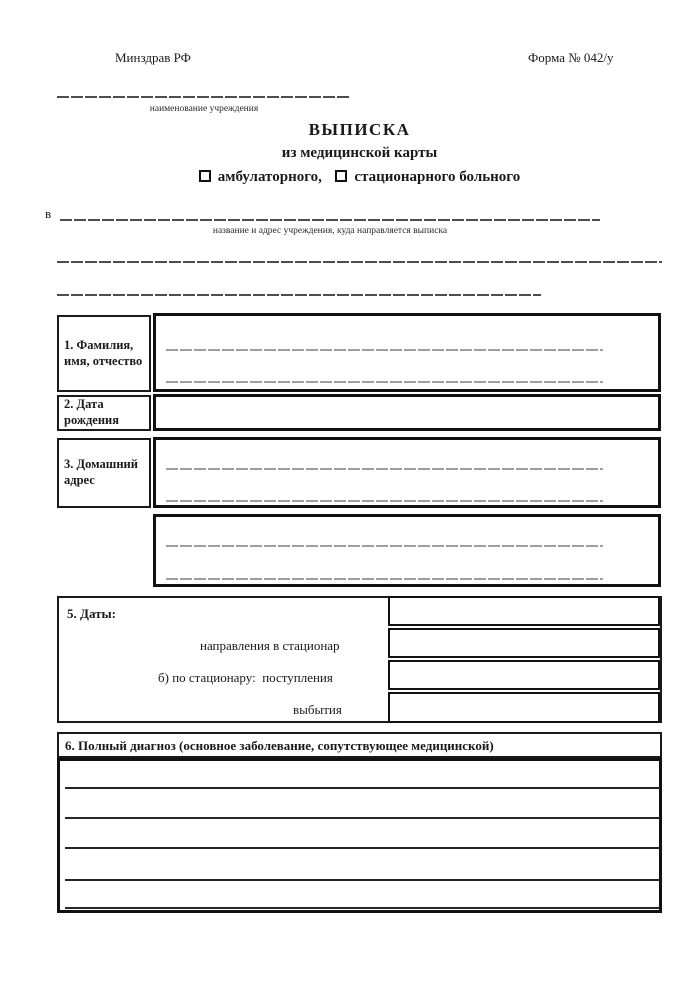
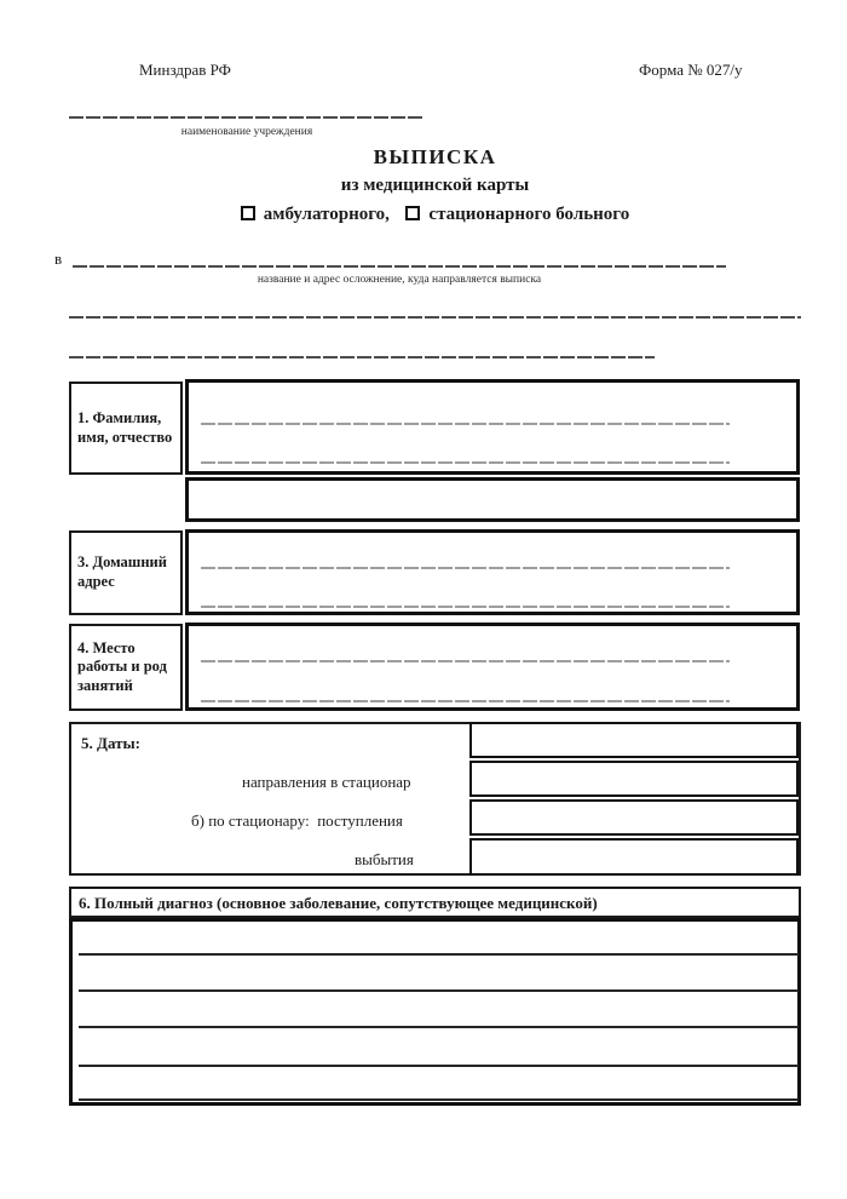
  Минздрав РФ
- Форма № 042/у
+ Форма № 027/у
  наименование учреждения
  ВЫПИСКА
  из медицинской карты
  амбулаторного, стационарного больного
  в
- название и адрес учреждения, куда направляется выписка
+ название и адрес осложнение, куда направляется выписка
  1. Фамилия, имя, отчество
- 2. Дата рождения
  3. Домашний адрес
+ 4. Место работы и род занятий
  5. Даты:
  направления в стационар
  б) по стационару: поступления
  выбытия
  6. Полный диагноз (основное заболевание, сопутствующее медицинской)
